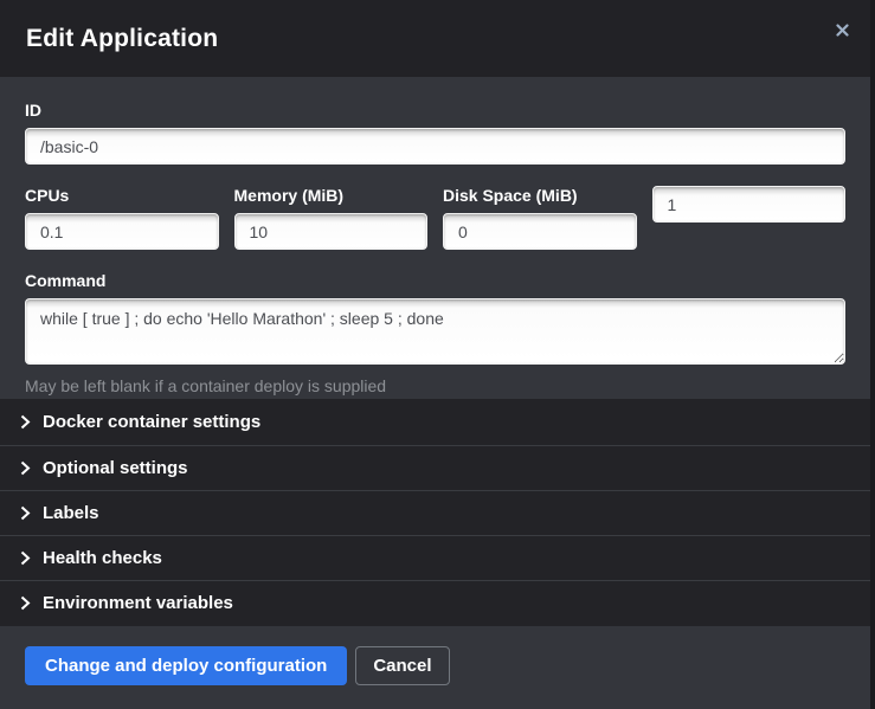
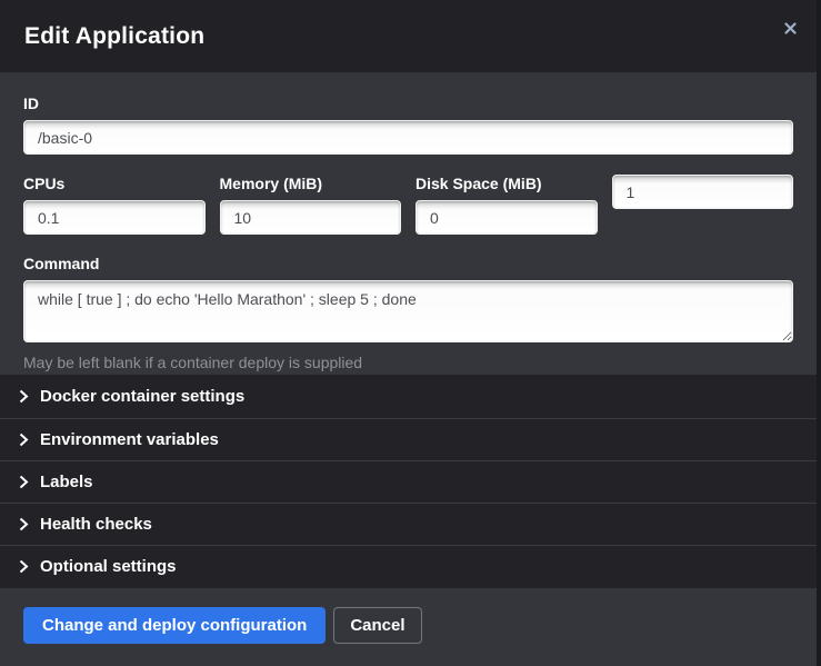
  Edit Application
  ID
  /basic-0
  CPUs
  0.1
  Memory (MiB)
  10
  Disk Space (MiB)
  0
  1
  Command
  while [ true ] ; do echo 'Hello Marathon' ; sleep 5 ; done
  May be left blank if a container deploy is supplied
  Docker container settings
- Optional settings
+ Environment variables
  Labels
  Health checks
- Environment variables
+ Optional settings
  Change and deploy configuration
  Cancel
